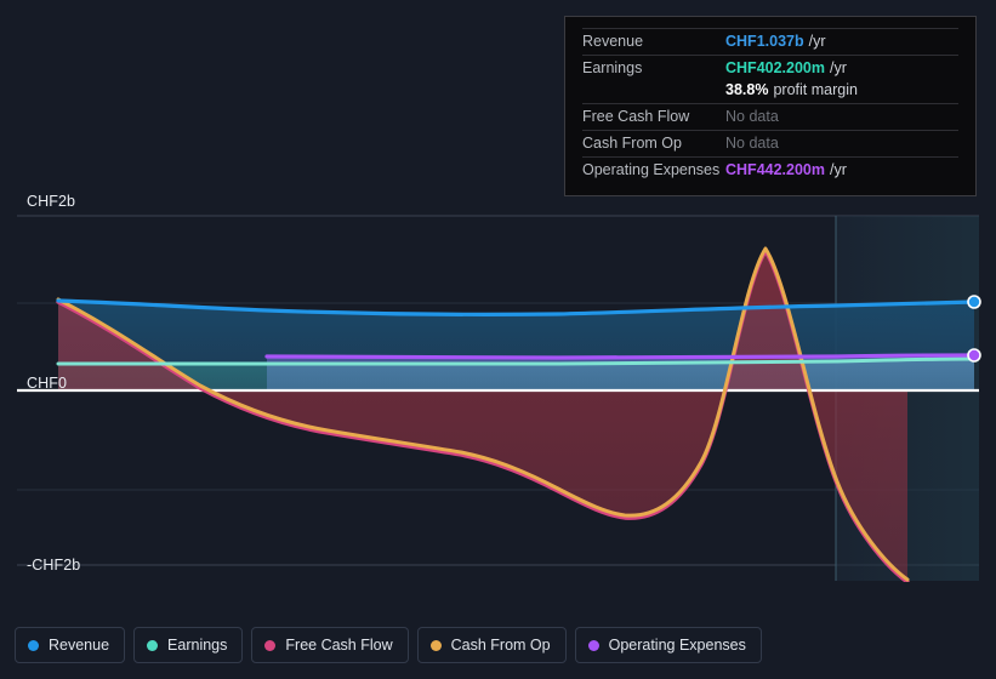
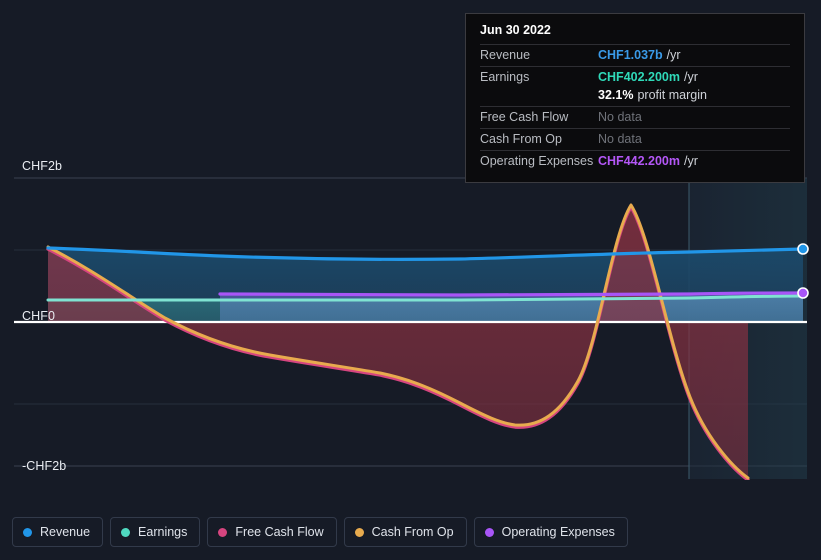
  CHF2b
  CHF0
  -CHF2b
  Revenue
  Earnings
  Free Cash Flow
  Cash From Op
  Operating Expenses
+ Jun 30 2022
  Revenue
  CHF1.037b
  /yr
  Earnings
  CHF402.200m
  /yr
- 38.8%
+ 32.1%
  profit margin
  Free Cash Flow
  No data
  Cash From Op
  No data
  Operating Expenses
  CHF442.200m
  /yr
